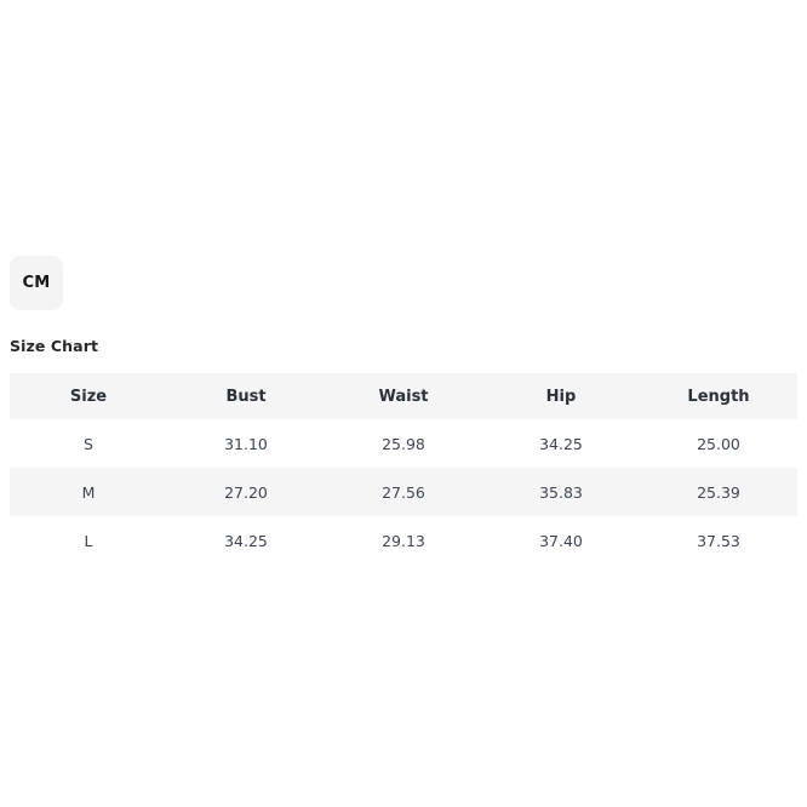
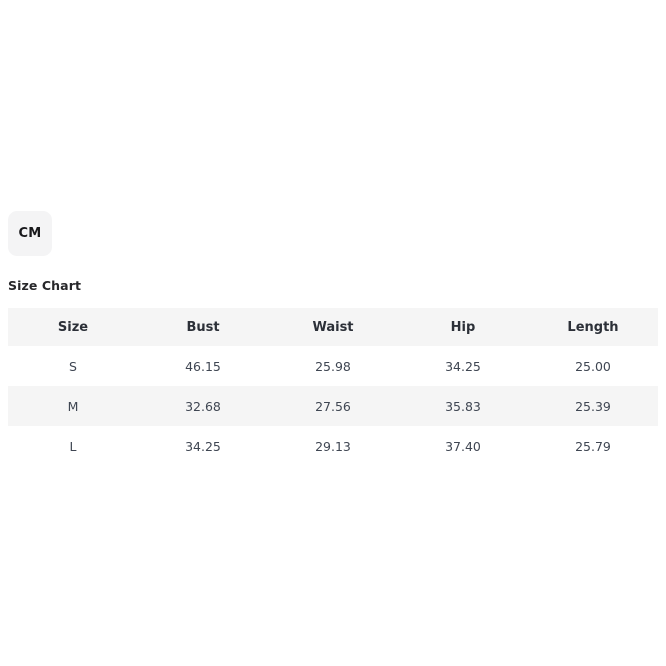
  CM
  Size Chart
  Size	Bust	Waist	Hip	Length
- S	31.10	25.98	34.25	25.00
+ S	46.15	25.98	34.25	25.00
- M	27.20	27.56	35.83	25.39
+ M	32.68	27.56	35.83	25.39
- L	34.25	29.13	37.40	37.53
+ L	34.25	29.13	37.40	25.79
